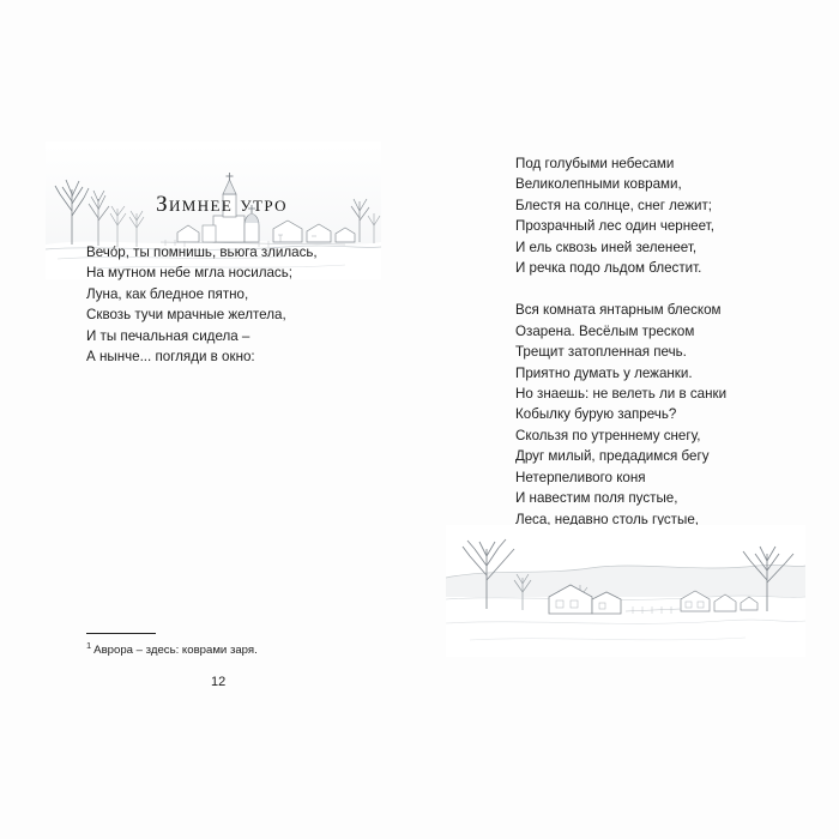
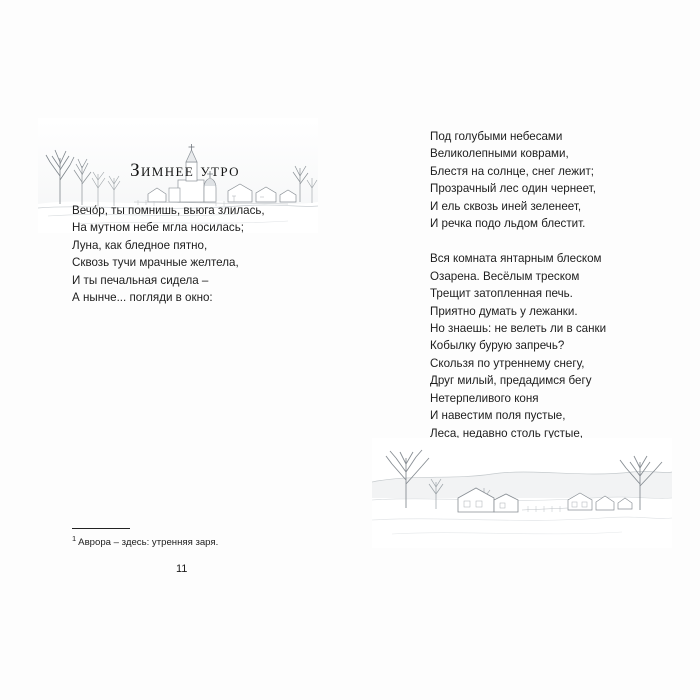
  Зимнее утро
  Вечо́р, ты помнишь, вьюга злилась,
  На мутном небе мгла носилась;
  Луна, как бледное пятно,
  Сквозь тучи мрачные желтела,
  И ты печальная сидела –
  А нынче... погляди в окно:
  Под голубыми небесами
  Великолепными коврами,
  Блестя на солнце, снег лежит;
  Прозрачный лес один чернеет,
  И ель сквозь иней зеленеет,
  И речка подо льдом блестит.
  Вся комната янтарным блеском
  Озарена. Весёлым треском
  Трещит затопленная печь.
  Приятно думать у лежанки.
  Но знаешь: не велеть ли в санки
  Кобылку бурую запречь?
  Скользя по утреннему снегу,
  Друг милый, предадимся бегу
  Нетерпеливого коня
  И навестим поля пустые,
  Леса, недавно столь густые,
- 1 Аврора – здесь: коврами заря.
+ 1 Аврора – здесь: утренняя заря.
- 12
+ 11
